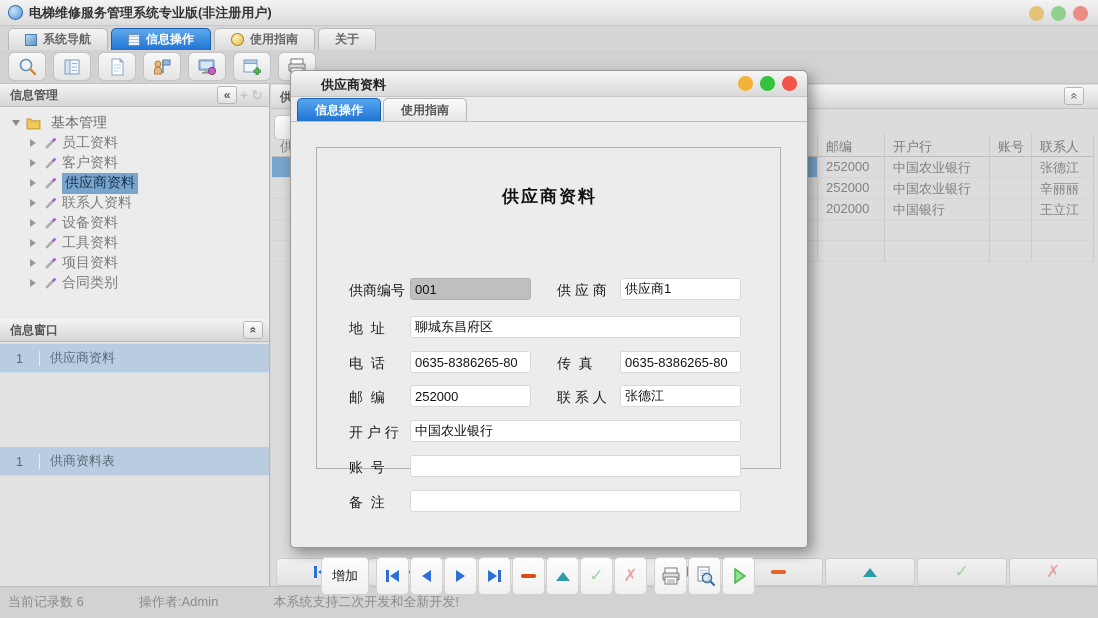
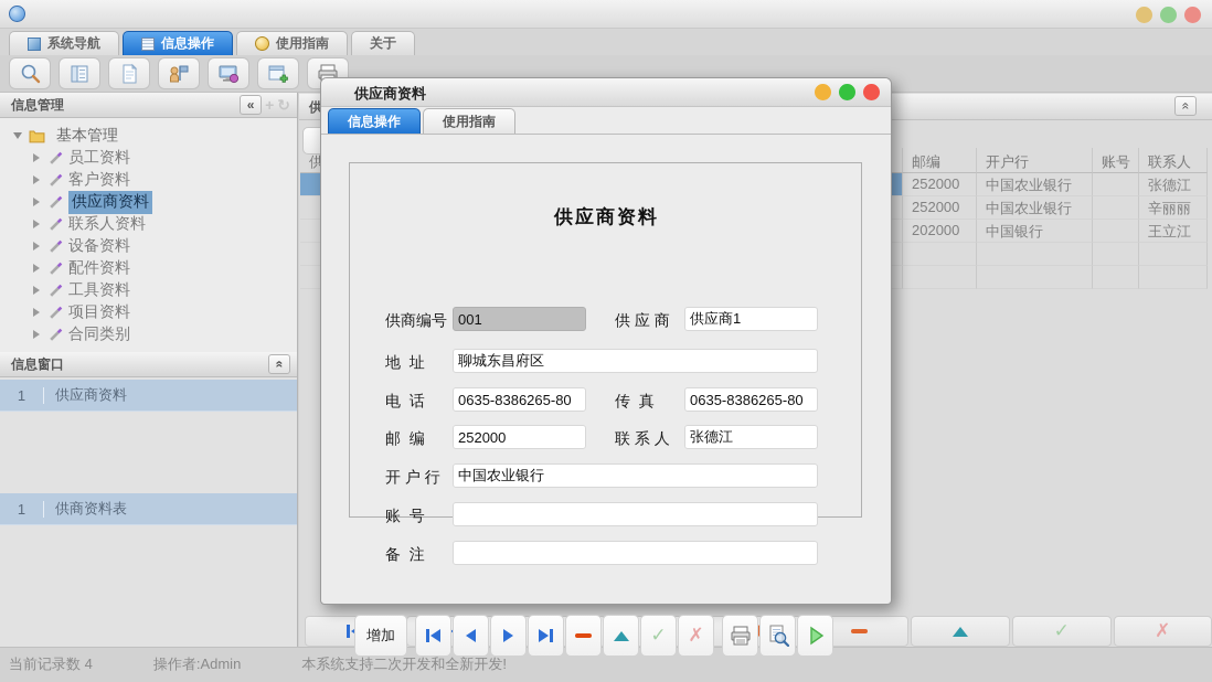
- 电梯维修服务管理系统专业版(非注册用户)
  系统导航
  信息操作
  使用指南
  关于
  信息管理
  «
  +
  ↻
  基本管理
  员工资料
  客户资料
  供应商资料
  联系人资料
  设备资料
+ 配件资料
  工具资料
  项目资料
  合同类别
  信息窗口
  1
  供应商资料
  1
  供商资料表
  邮编
  开户行
  账号
  联系人
  252000
  中国农业银行
  张德江
  252000
  中国农业银行
  辛丽丽
  202000
  中国银行
  王立江
  ✓
  ✗
- 当前记录数 6
+ 当前记录数 4
  操作者:Admin
  本系统支持二次开发和全新开发!
  供应商资料
  信息操作
  使用指南
  供应商资料
  供商编号
  001
  供 应 商
  供应商1
  地 址
  聊城东昌府区
  电 话
  0635-8386265-80
  传 真
  0635-8386265-80
  邮 编
  252000
  联 系 人
  张德江
  开 户 行
  中国农业银行
  账 号
  备 注
  增加
  ✓
  ✗
